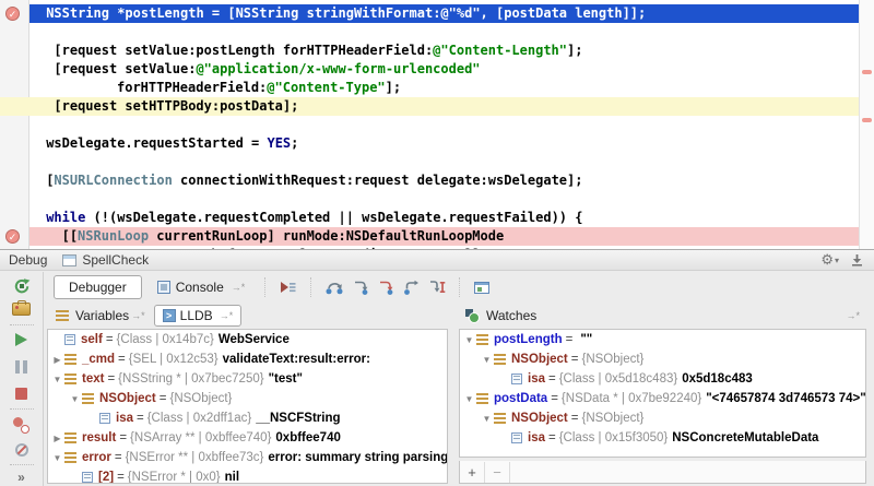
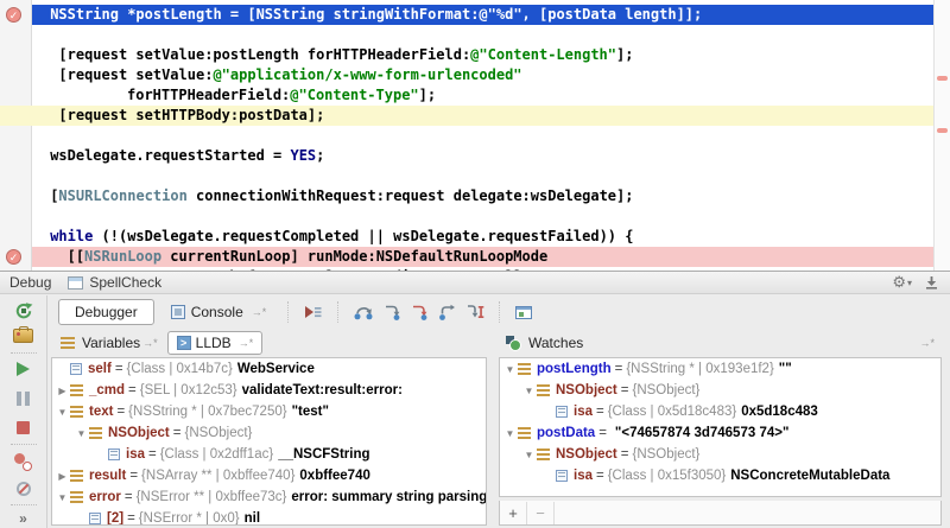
  NSString *postLength = [NSString stringWithFormat:@"%d", [postData length]];
  [request setValue:postLength forHTTPHeaderField:@"Content-Length"];
  [request setValue:@"application/x-www-form-urlencoded"
  forHTTPHeaderField:@"Content-Type"];
  [request setHTTPBody:postData];
  wsDelegate.requestStarted = YES;
  [NSURLConnection connectionWithRequest:request delegate:wsDelegate];
  while (!(wsDelegate.requestCompleted || wsDelegate.requestFailed)) {
  [[NSRunLoop currentRunLoop] runMode:NSDefaultRunLoopMode
  ✓
  ✓
  Debug
  SpellCheck
  ⚙
  ▾
  »
  Debugger
  Console
  →*
  Variables
  →*
  >
  LLDB
  →*
  self
  =
  {Class | 0x14b7c}
  WebService
  ▶
  _cmd
  =
  {SEL | 0x12c53}
  validateText:result:error:
  ▼
  text
  =
  {NSString * | 0x7bec7250}
  "test"
  ▼
  NSObject
  =
  {NSObject}
  isa
  =
  {Class | 0x2dff1ac}
  __NSCFString
  ▶
  result
  =
  {NSArray ** | 0xbffee740}
  0xbffee740
  ▼
  error
  =
  {NSError ** | 0xbffee73c}
  error: summary string parsing
  [2]
  =
  {NSError * | 0x0}
  nil
  Watches
  →*
  ▼
  postLength
  =
+ {NSString * | 0x193e1f2}
  ""
  ▼
  NSObject
  =
  {NSObject}
  isa
  =
  {Class | 0x5d18c483}
  0x5d18c483
  ▼
  postData
  =
- {NSData * | 0x7be92240}
  "<74657874 3d746573 74>"
  ▼
  NSObject
  =
  {NSObject}
  isa
  =
  {Class | 0x15f3050}
  NSConcreteMutableData
  +
  −
